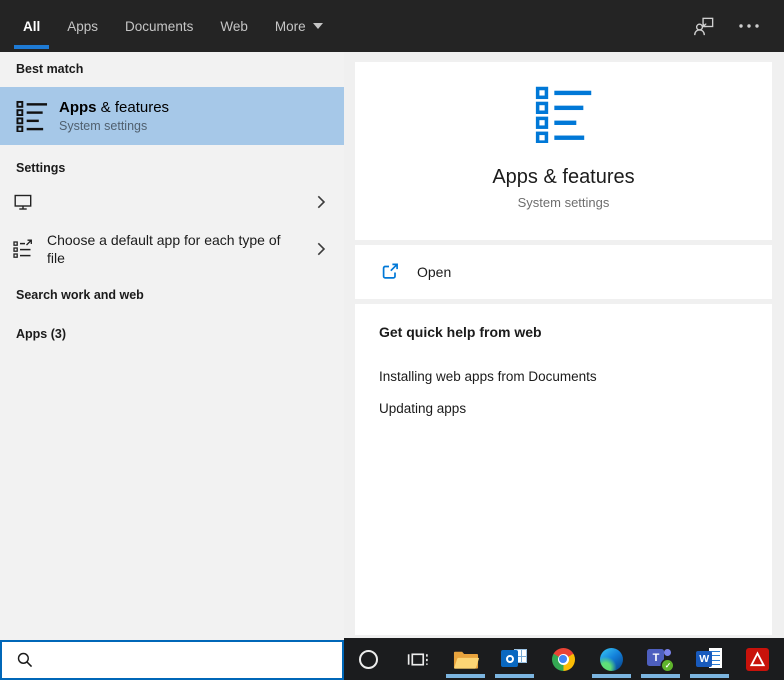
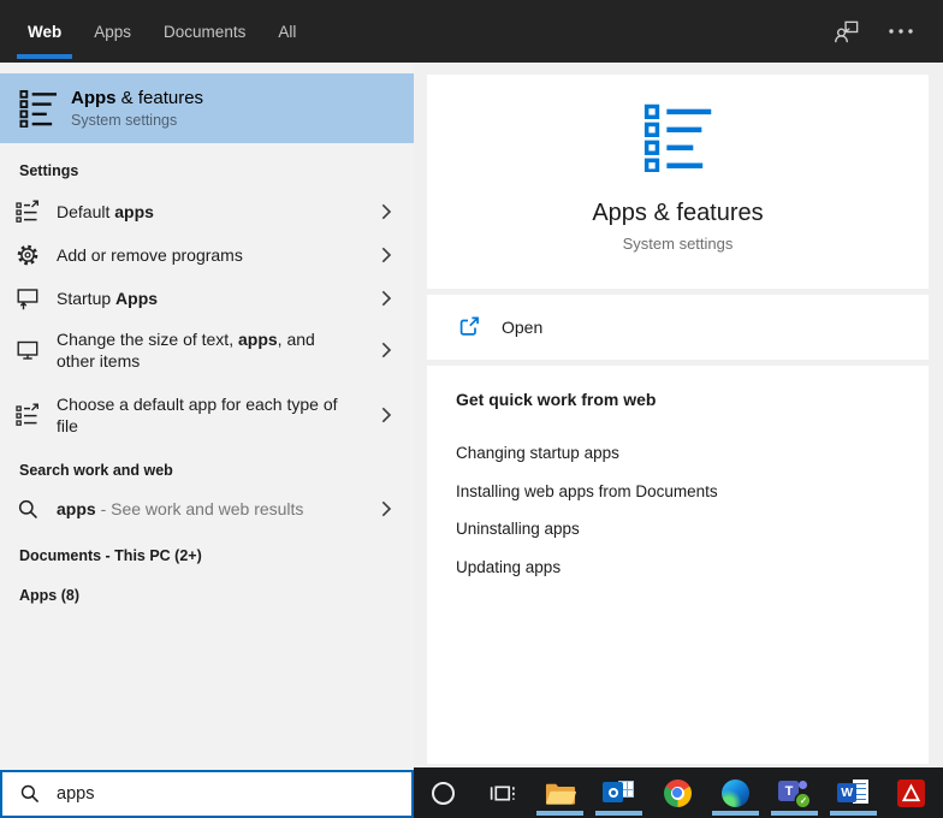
- All
+ Web
  Apps
  Documents
- Web
+ All
- More
- Best match
  Apps & features
  System settings
  Settings
+ Default apps
+ Add or remove programs
+ Startup Apps
+ Change the size of text, apps, and other items
  Choose a default app for each type of file
  Search work and web
+ apps - See work and web results
+ Documents - This PC (2+)
- Apps (3)
+ Apps (8)
+ apps
  Apps & features
  System settings
  Open
- Get quick help from web
+ Get quick work from web
+ Changing startup apps
  Installing web apps from Documents
+ Uninstalling apps
  Updating apps
  T
  ✓
  W
